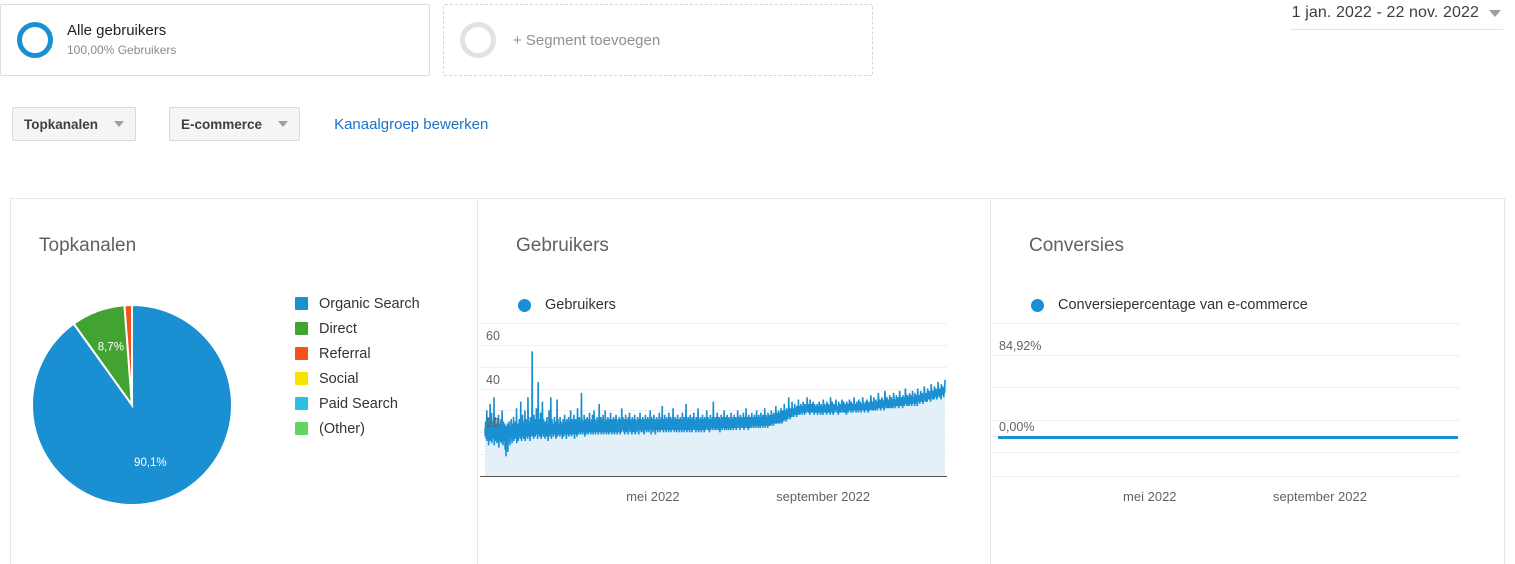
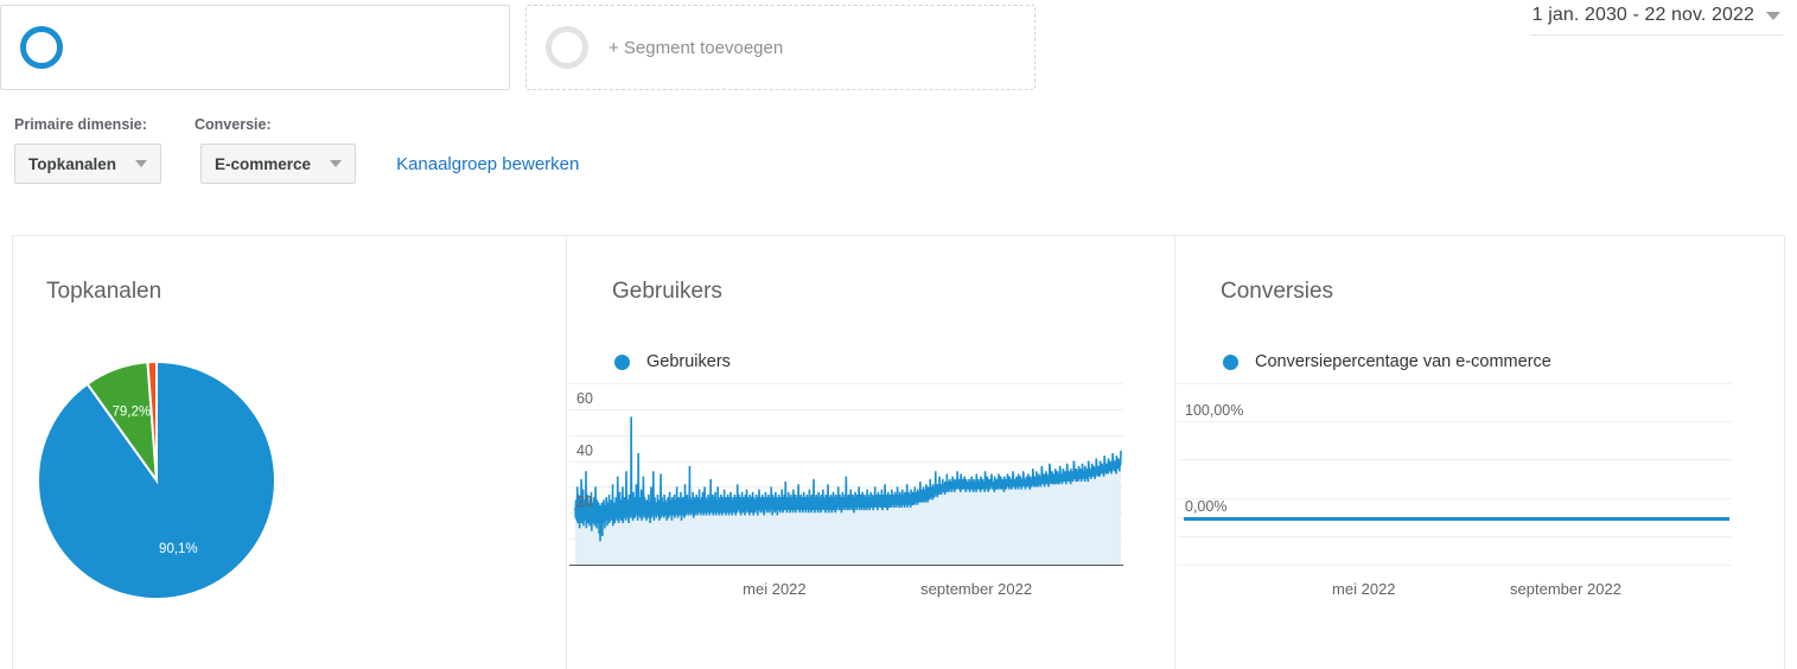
- Alle gebruikers
- 100,00% Gebruikers
  + Segment toevoegen
- 1 jan. 2022 - 22 nov. 2022
+ 1 jan. 2030 - 22 nov. 2022
+ Primaire dimensie:
+ Conversie:
  Topkanalen
  E-commerce
  Kanaalgroep bewerken
  Topkanalen
  90,1%
- 8,7%
+ 79,2%
- Organic Search
- Direct
- Referral
- Social
- Paid Search
- (Other)
  Gebruikers
  Gebruikers
  60
  40
  20
  mei 2022
  september 2022
  Conversies
  Conversiepercentage van e-commerce
- 84,92%
+ 100,00%
  0,00%
  mei 2022
  september 2022
